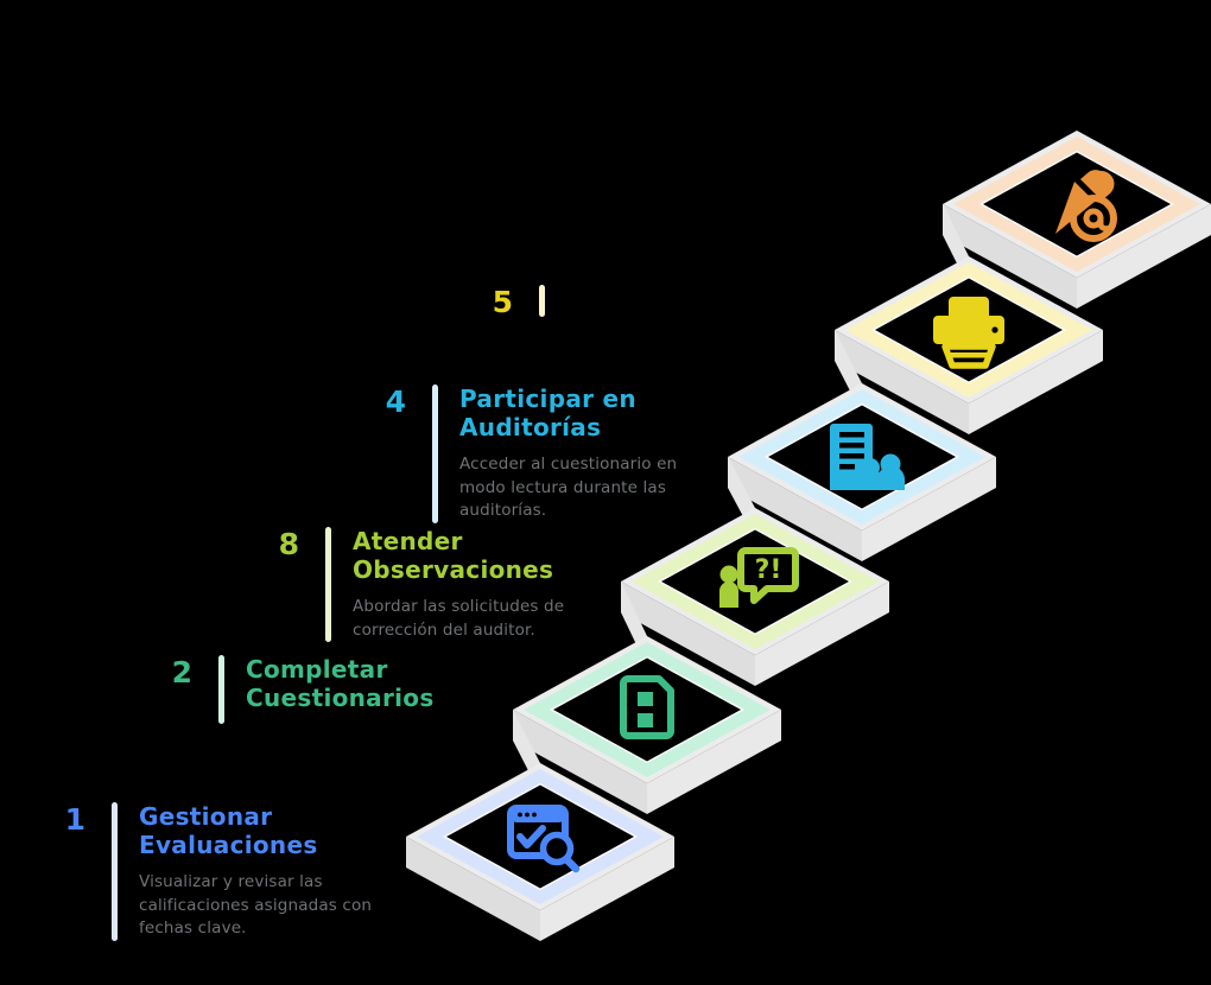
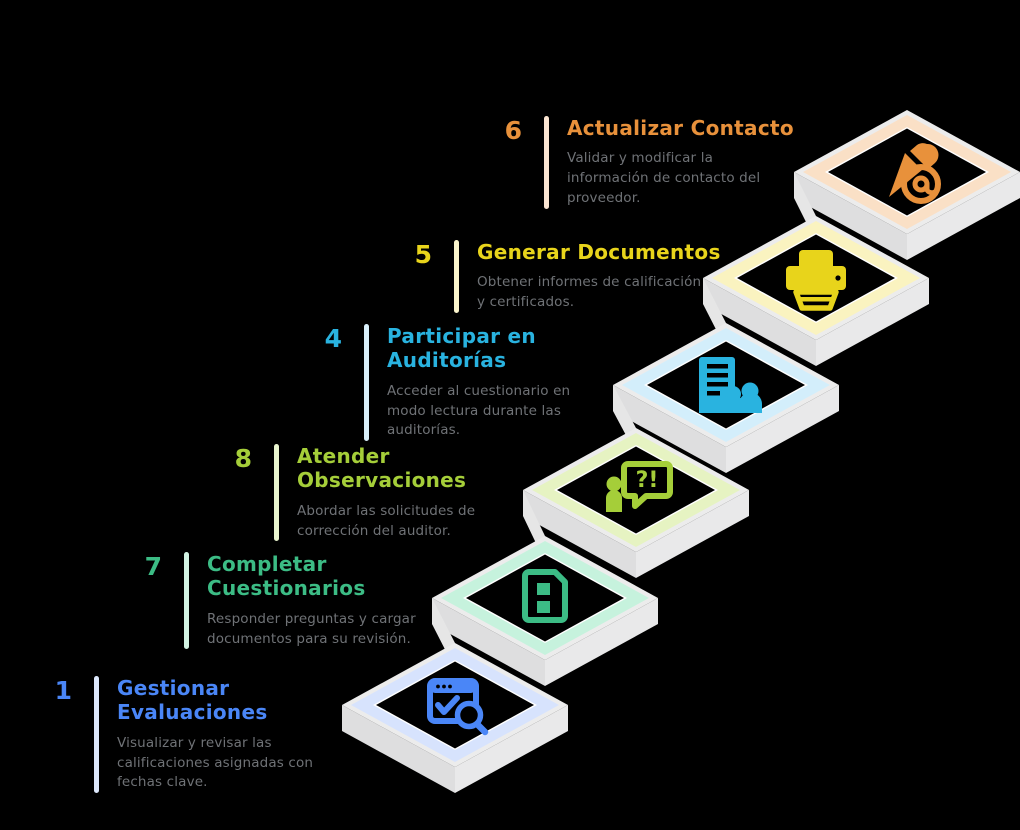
  ?!
  1
  Gestionar
  Evaluaciones
  Visualizar y revisar las
  calificaciones asignadas con
  fechas clave.
- 2
+ 7
  Completar
  Cuestionarios
+ Responder preguntas y cargar
+ documentos para su revisión.
  8
  Atender
  Observaciones
  Abordar las solicitudes de
  corrección del auditor.
  4
  Participar en
  Auditorías
  Acceder al cuestionario en
  modo lectura durante las
  auditorías.
  5
+ Generar Documentos
+ Obtener informes de calificación
+ y certificados.
+ 6
+ Actualizar Contacto
+ Validar y modificar la
+ información de contacto del
+ proveedor.
